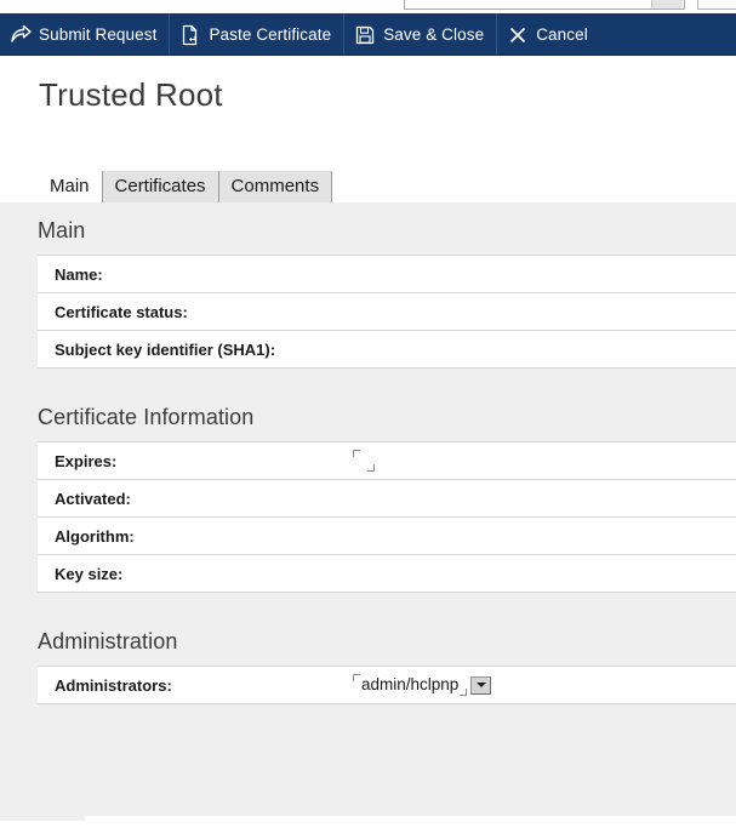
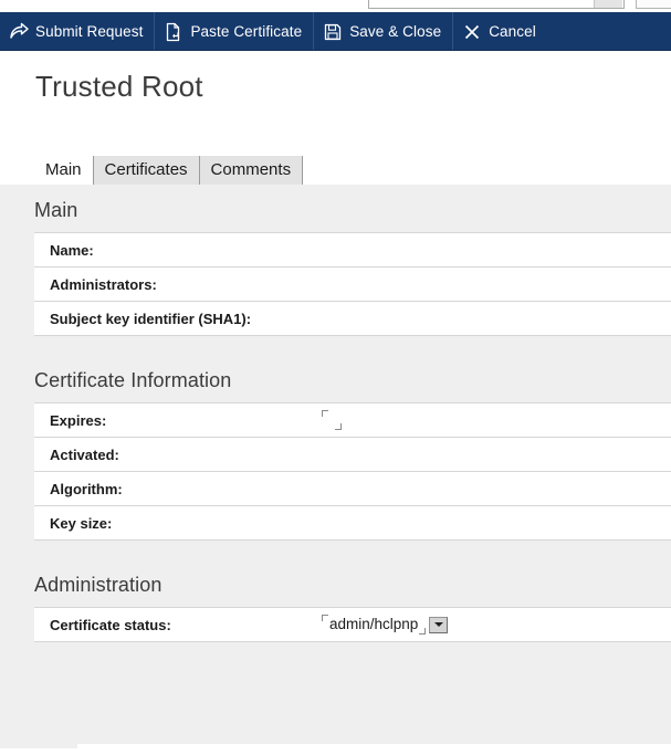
  Submit Request
  Paste Certificate
  Save & Close
  Cancel
  Trusted Root
  Main
  Certificates
  Comments
  Main
  Name:
- Certificate status:
+ Administrators:
  Subject key identifier (SHA1):
  Certificate Information
  Expires:
  Activated:
  Algorithm:
  Key size:
  Administration
- Administrators:
+ Certificate status:
  admin/hclpnp
